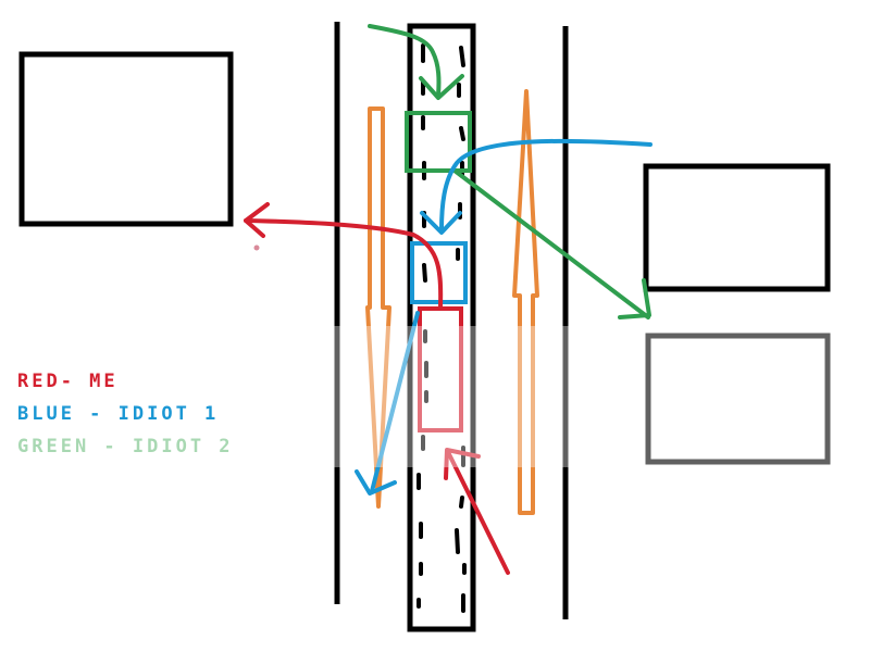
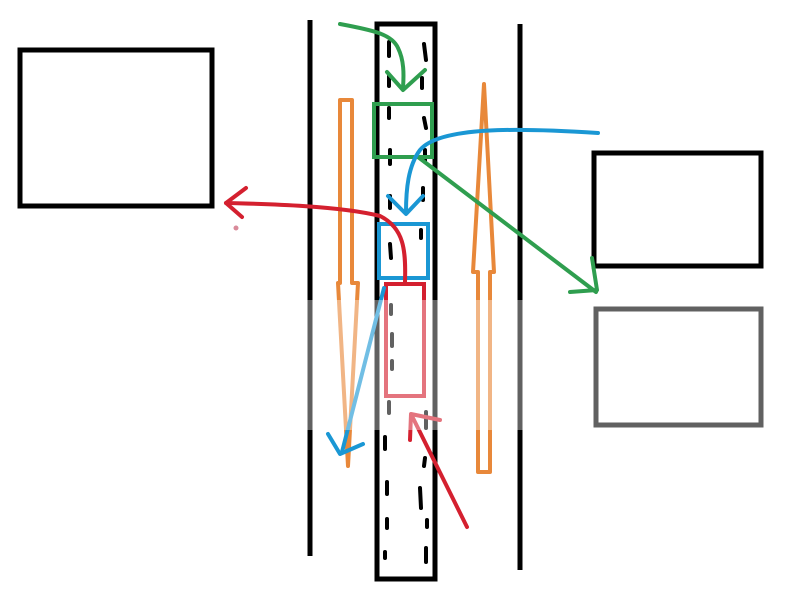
- RED- ME
- BLUE - IDIOT 1
- GREEN - IDIOT 2
